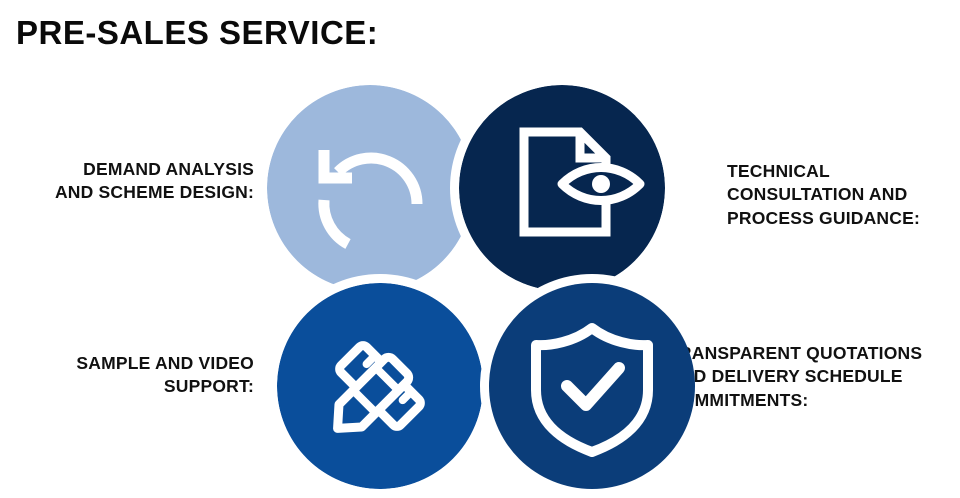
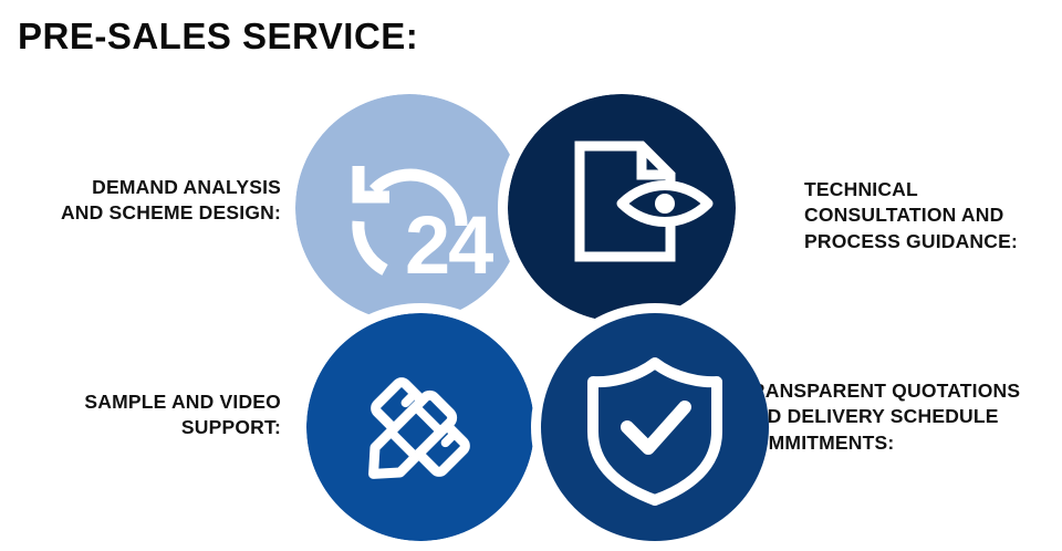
  PRE-SALES SERVICE:
  DEMAND ANALYSIS
  AND SCHEME DESIGN:
  SAMPLE AND VIDEO
  SUPPORT:
  TECHNICAL
  CONSULTATION AND
  PROCESS GUIDANCE:
  ANSPARENT QUOTATIONS
  D DELIVERY SCHEDULE
  MMITMENTS:
+ 24
